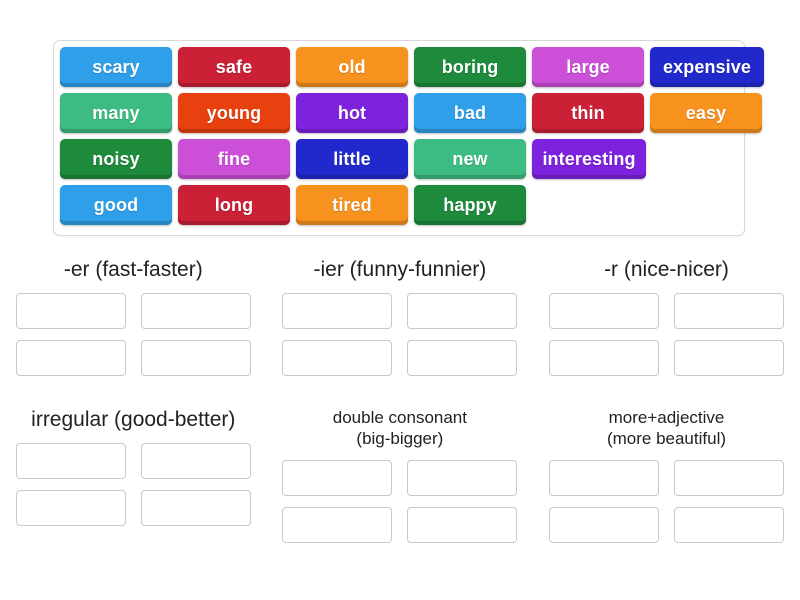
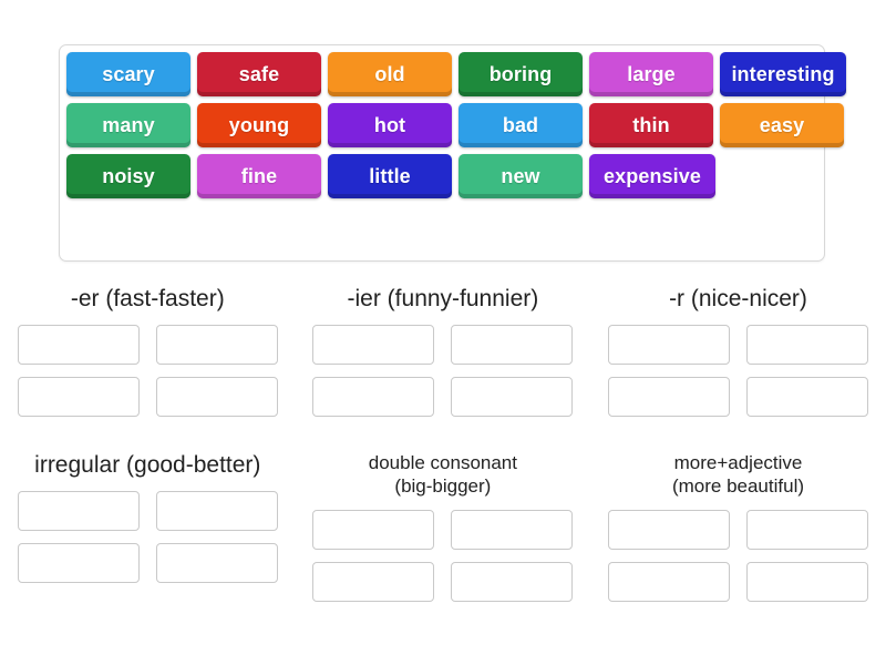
  scary
  safe
  old
  boring
  large
- expensive
+ interesting
  many
  young
  hot
  bad
  thin
  easy
  noisy
  fine
  little
  new
- interesting
+ expensive
- good
- long
- tired
- happy
  -er (fast-faster)
  -ier (funny-funnier)
  -r (nice-nicer)
  irregular (good-better)
  double consonant
  (big-bigger)
  more+adjective
  (more beautiful)
